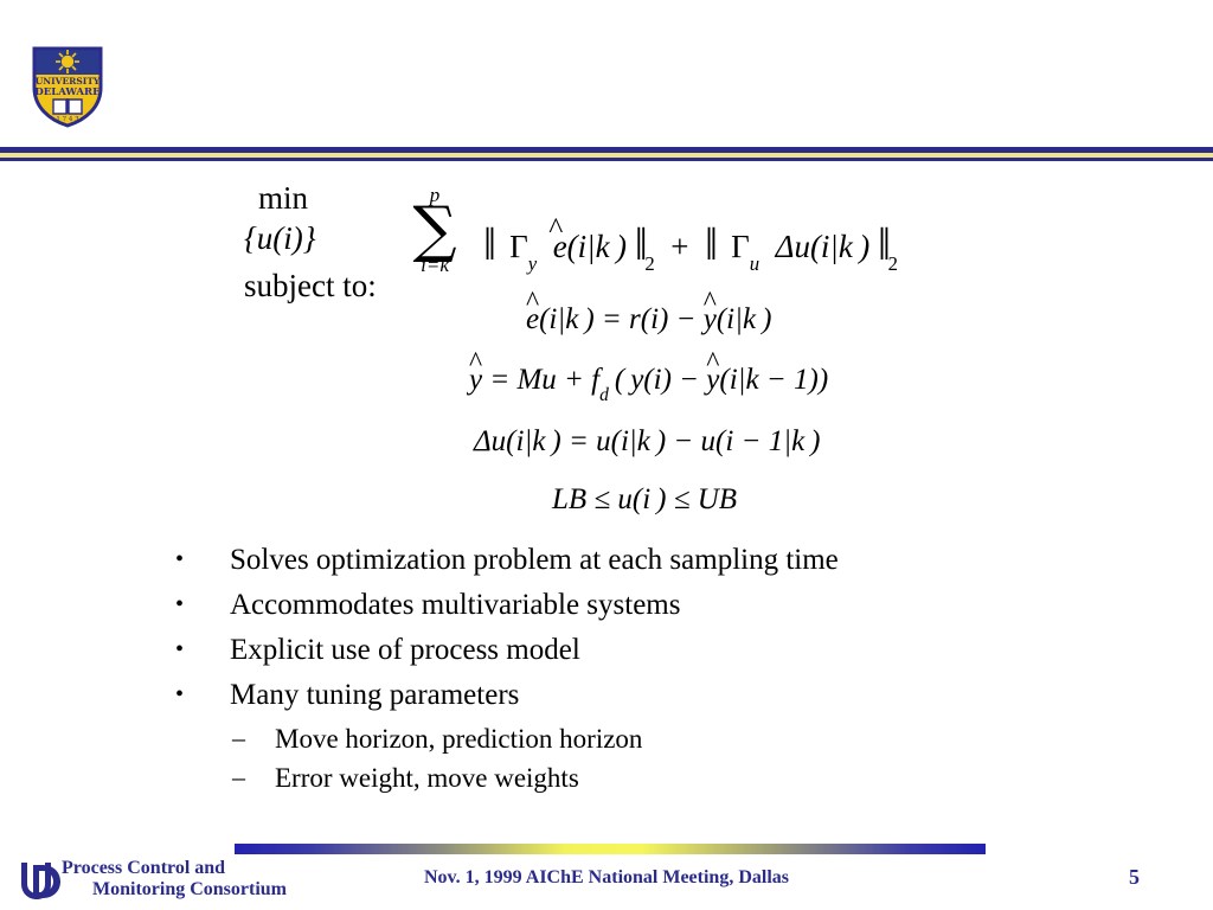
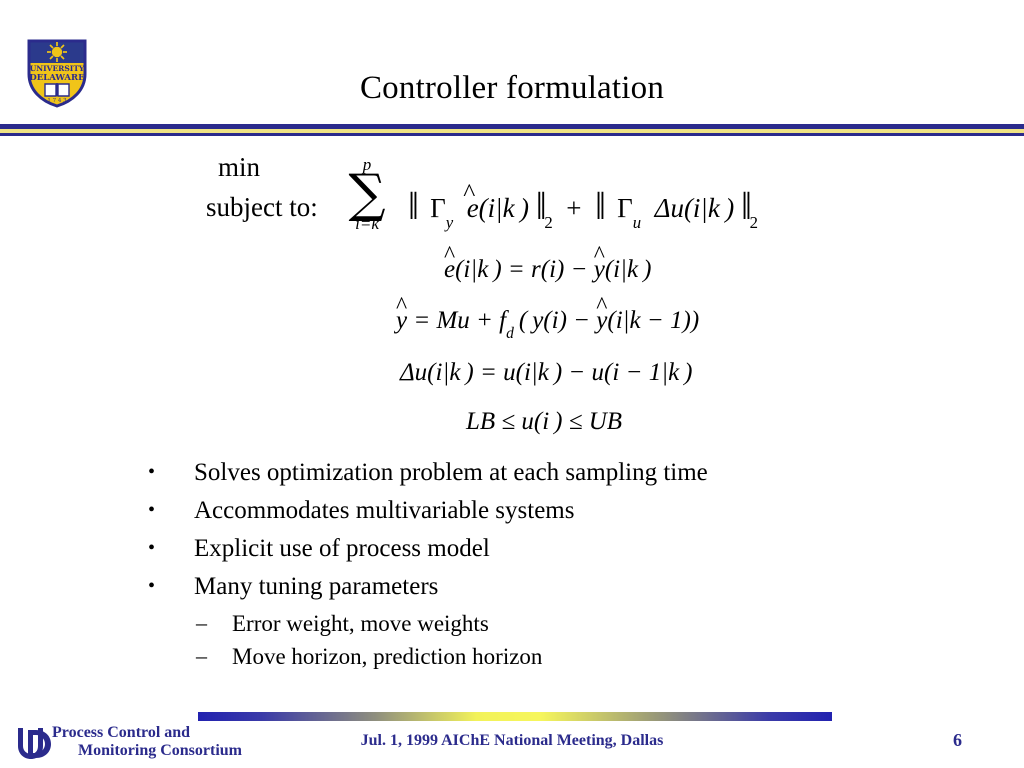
  UNIVERSITY
  DELAWARE
+ Controller formulation
  min
- {u(i)}
  subject to:
  p
  ∑
  i=k
  ‖ Γy
  ^
  e(i|k ) ‖2 + ‖ Γu Δu(i|k ) ‖2
  ^
  e(i|k ) = r(i) −
  ^
  y(i|k )
  ^
  y = Mu + fd ( y(i) −
  ^
  y(i|k − 1))
  Δu(i|k ) = u(i|k ) − u(i − 1|k )
  LB ≤ u(i ) ≤ UB
  •
  Solves optimization problem at each sampling time
  •
  Accommodates multivariable systems
  •
  Explicit use of process model
  •
  Many tuning parameters
  –
- Move horizon, prediction horizon
+ Error weight, move weights
  –
- Error weight, move weights
+ Move horizon, prediction horizon
  Process Control and
  Monitoring Consortium
- Nov. 1, 1999 AIChE National Meeting, Dallas
+ Jul. 1, 1999 AIChE National Meeting, Dallas
- 5
+ 6
